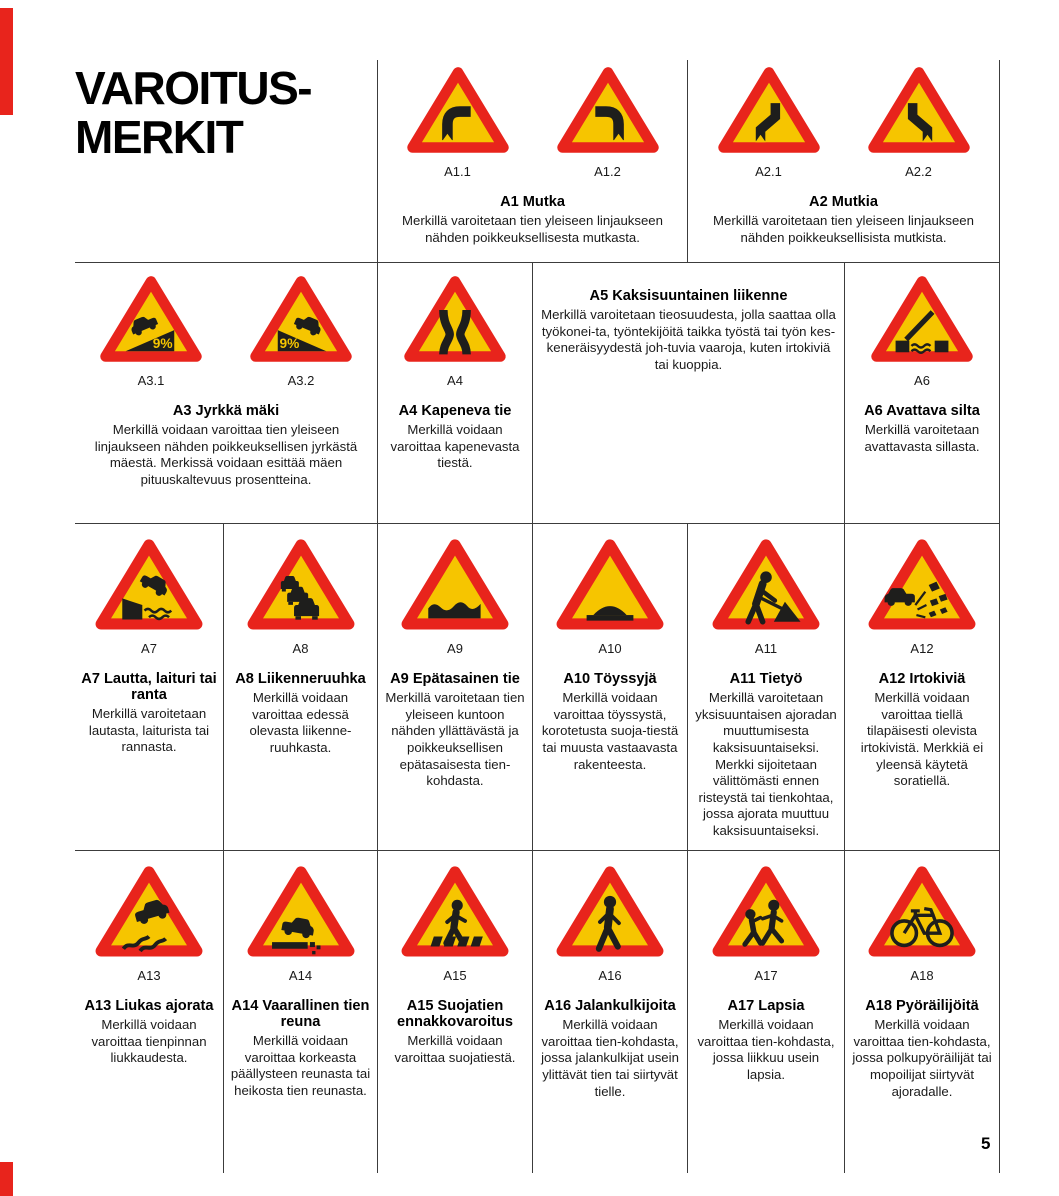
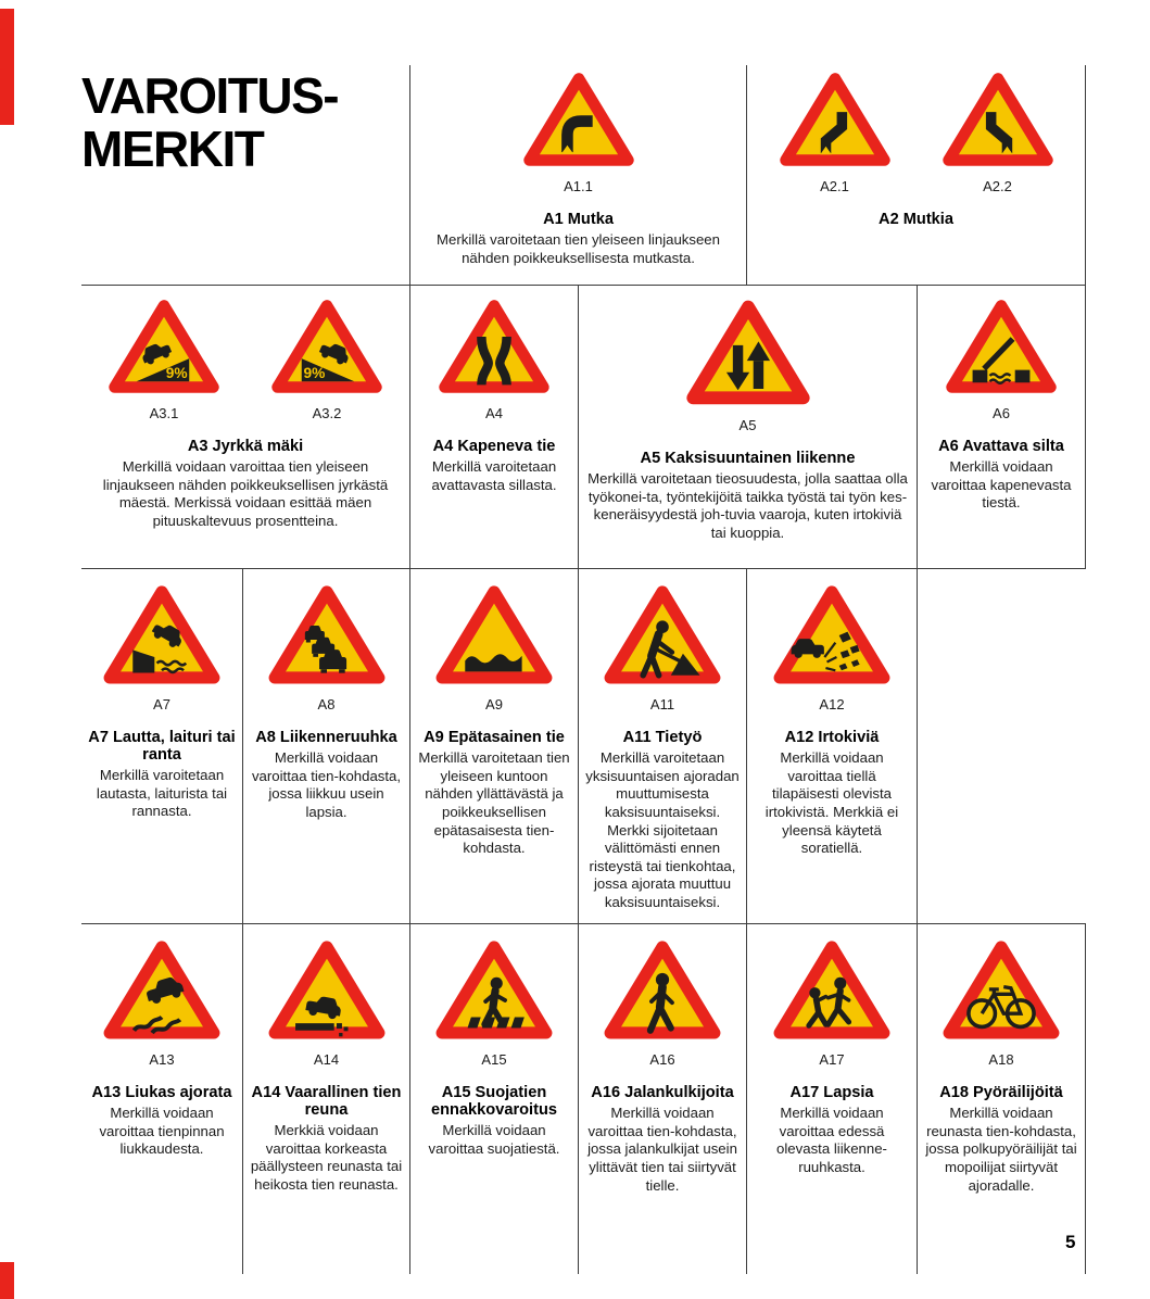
  VAROITUS-
  MERKIT
  A1.1
- A1.2
  A1 Mutka
  Merkillä varoitetaan tien yleiseen linjaukseen nähden poikkeuksellisesta mutkasta.
  A2.1
  A2.2
  A2 Mutkia
- Merkillä varoitetaan tien yleiseen linjaukseen nähden poikkeuksellisista mutkista.
  9%
  A3.1
  9%
  A3.2
  A3 Jyrkkä mäki
  Merkillä voidaan varoittaa tien yleiseen linjaukseen nähden poikkeuksellisen jyrkästä mäestä. Merkissä voidaan esittää mäen pituuskaltevuus prosentteina.
  A4
  A4 Kapeneva tie
- Merkillä voidaan varoittaa kapenevasta tiestä.
+ Merkillä varoitetaan avattavasta sillasta.
+ A5
  A5 Kaksisuuntainen liikenne
  Merkillä varoitetaan tieosuudesta, jolla saattaa olla työkonei-ta, työntekijöitä taikka työstä tai työn kes-keneräisyydestä joh-tuvia vaaroja, kuten irtokiviä tai kuoppia.
  A6
  A6 Avattava silta
- Merkillä varoitetaan avattavasta sillasta.
+ Merkillä voidaan varoittaa kapenevasta tiestä.
  A7
  A7 Lautta, laituri tai ranta
  Merkillä varoitetaan lautasta, laiturista tai rannasta.
  A8
  A8 Liikenneruuhka
- Merkillä voidaan varoittaa edessä olevasta liikenne-ruuhkasta.
+ Merkillä voidaan varoittaa tien-kohdasta, jossa liikkuu usein lapsia.
  A9
  A9 Epätasainen tie
  Merkillä varoitetaan tien yleiseen kuntoon nähden yllättävästä ja poikkeuksellisen epätasaisesta tien-kohdasta.
- A10
- A10 Töyssyjä
- Merkillä voidaan varoittaa töyssystä, korotetusta suoja-tiestä tai muusta vastaavasta rakenteesta.
  A11
  A11 Tietyö
  Merkillä varoitetaan yksisuuntaisen ajoradan muuttumisesta kaksisuuntaiseksi. Merkki sijoitetaan välittömästi ennen risteystä tai tienkohtaa, jossa ajorata muuttuu kaksisuuntaiseksi.
  A12
  A12 Irtokiviä
  Merkillä voidaan varoittaa tiellä tilapäisesti olevista irtokivistä. Merkkiä ei yleensä käytetä soratiellä.
  A13
  A13 Liukas ajorata
  Merkillä voidaan varoittaa tienpinnan liukkaudesta.
  A14
  A14 Vaarallinen tien reuna
- Merkillä voidaan varoittaa korkeasta päällysteen reunasta tai heikosta tien reunasta.
+ Merkkiä voidaan varoittaa korkeasta päällysteen reunasta tai heikosta tien reunasta.
  A15
  A15 Suojatien ennakkovaroitus
  Merkillä voidaan varoittaa suojatiestä.
  A16
  A16 Jalankulkijoita
  Merkillä voidaan varoittaa tien-kohdasta, jossa jalankulkijat usein ylittävät tien tai siirtyvät tielle.
  A17
  A17 Lapsia
- Merkillä voidaan varoittaa tien-kohdasta, jossa liikkuu usein lapsia.
+ Merkillä voidaan varoittaa edessä olevasta liikenne-ruuhkasta.
  A18
  A18 Pyöräilijöitä
- Merkillä voidaan varoittaa tien-kohdasta, jossa polkupyöräilijät tai mopoilijat siirtyvät ajoradalle.
+ Merkillä voidaan reunasta tien-kohdasta, jossa polkupyöräilijät tai mopoilijat siirtyvät ajoradalle.
  5
